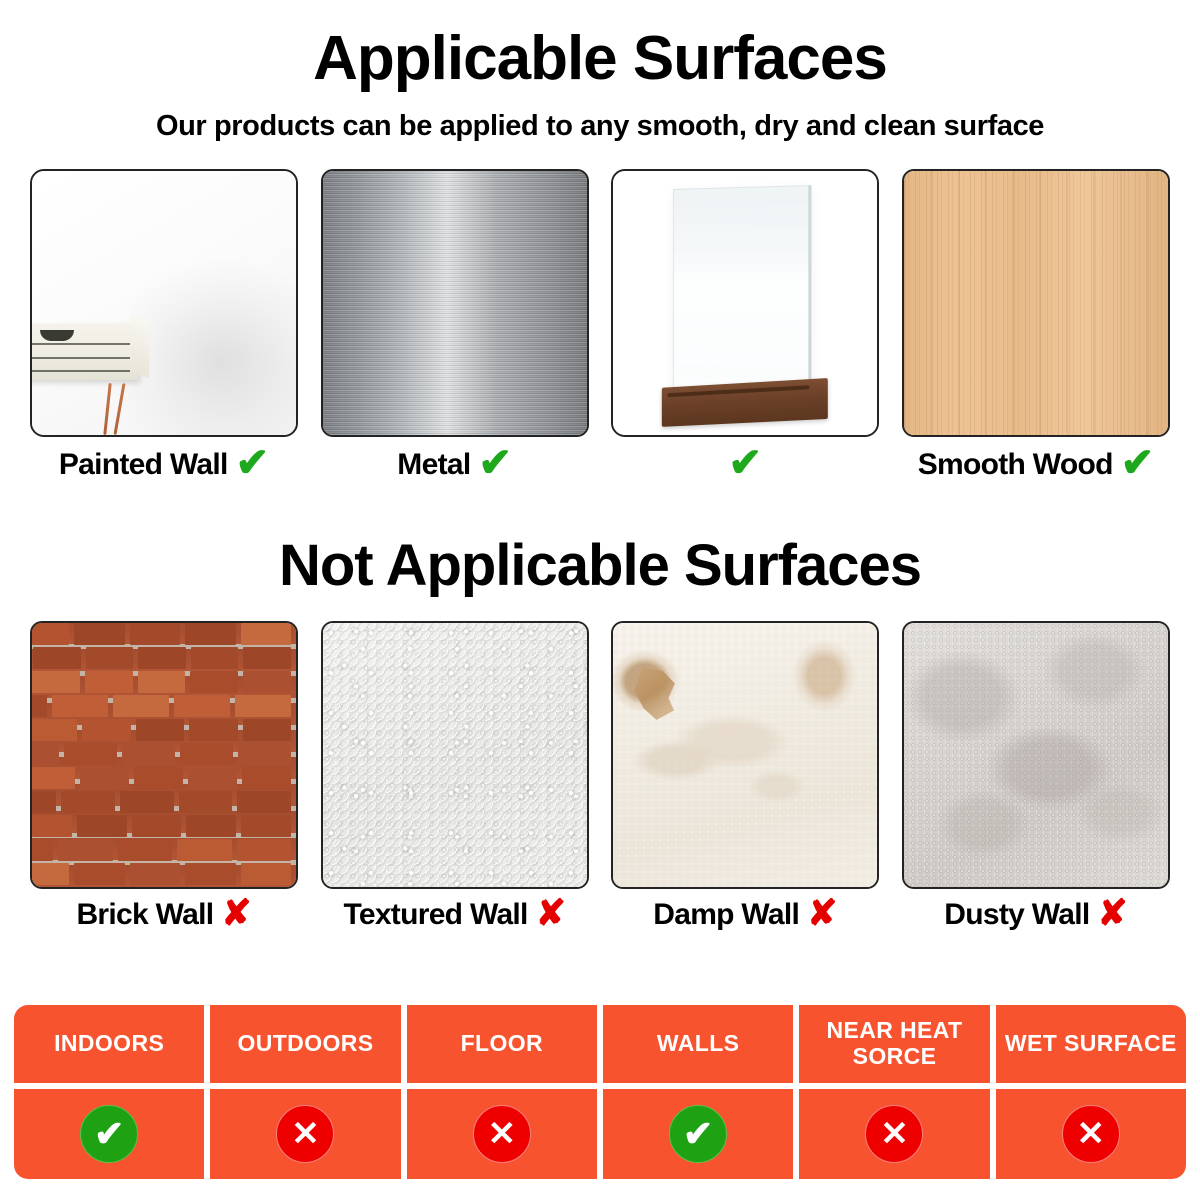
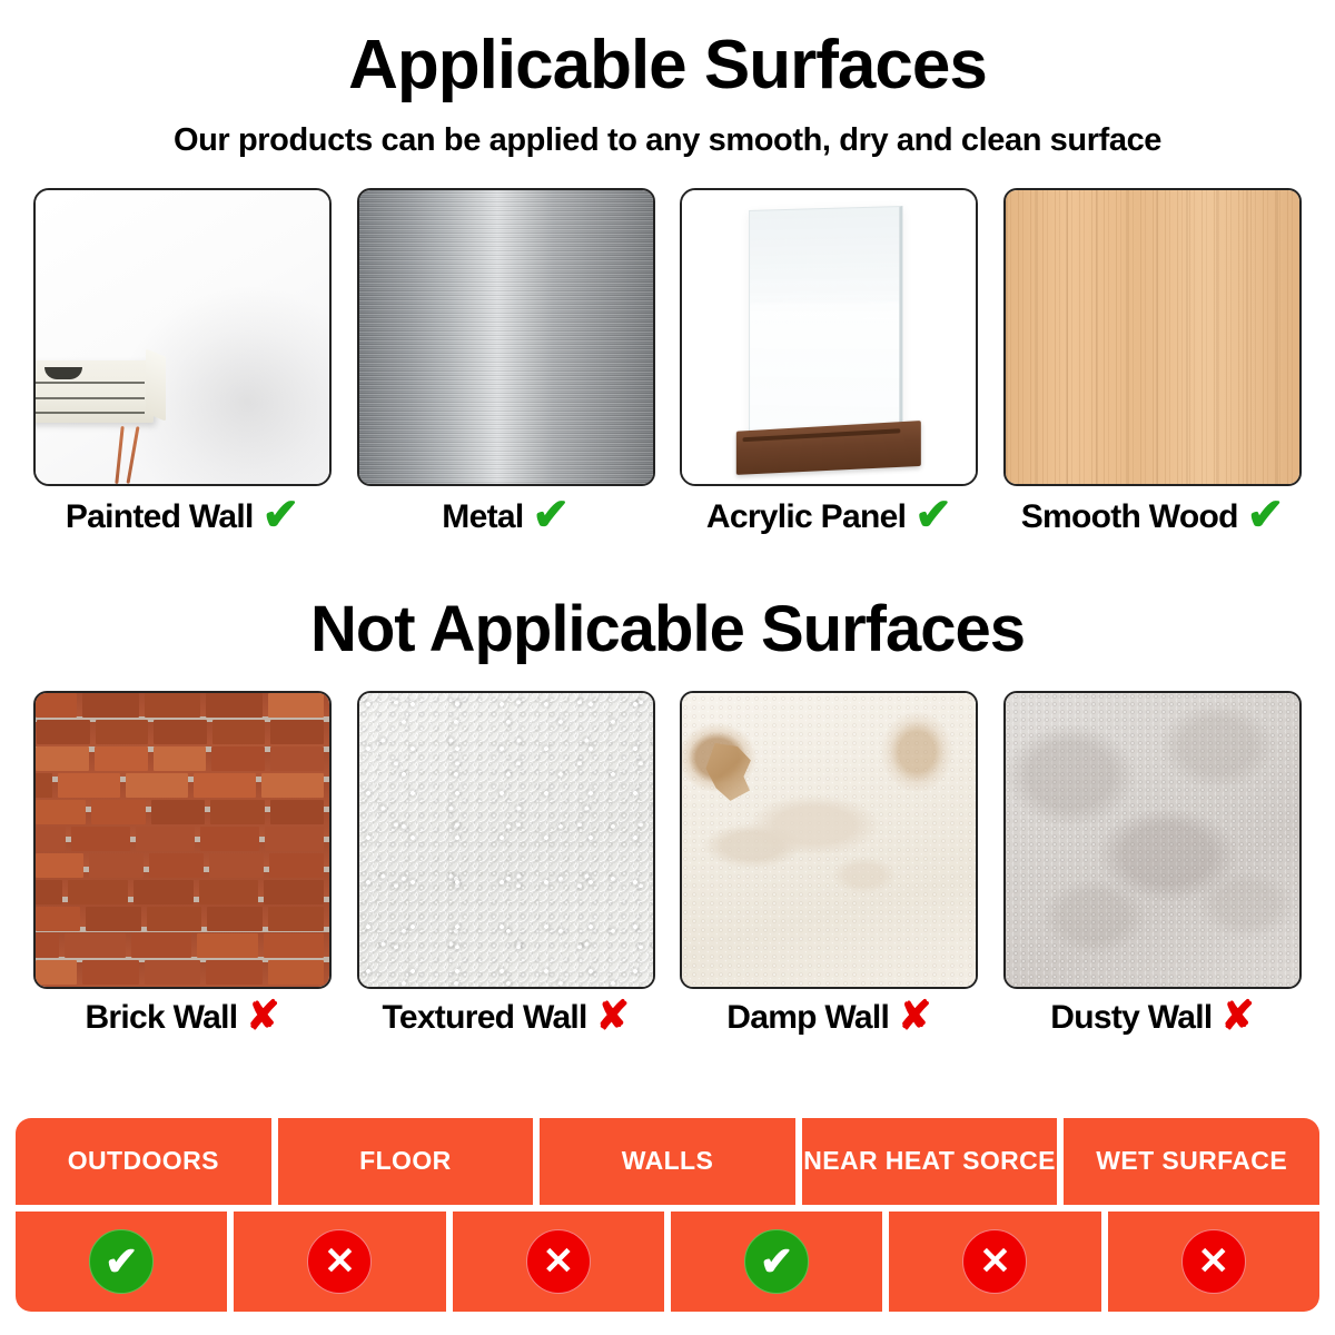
  Applicable Surfaces
  Our products can be applied to any smooth, dry and clean surface
  Painted Wall
  ✔
  Metal
  ✔
+ Acrylic Panel
  ✔
  Smooth Wood
  ✔
  Not Applicable Surfaces
  Brick Wall
  ✘
  Textured Wall
  ✘
  Damp Wall
  ✘
  Dusty Wall
  ✘
- INDOORS
  OUTDOORS
  FLOOR
  WALLS
  NEAR HEAT SORCE
  WET SURFACE
  ✔
  ✕
  ✕
  ✔
  ✕
  ✕
